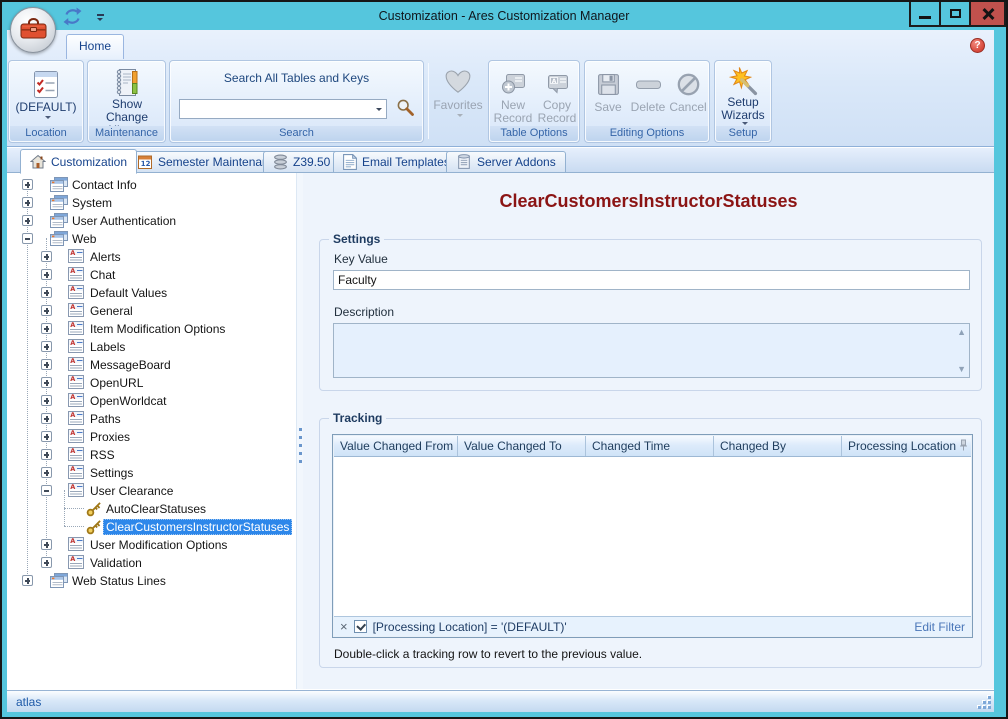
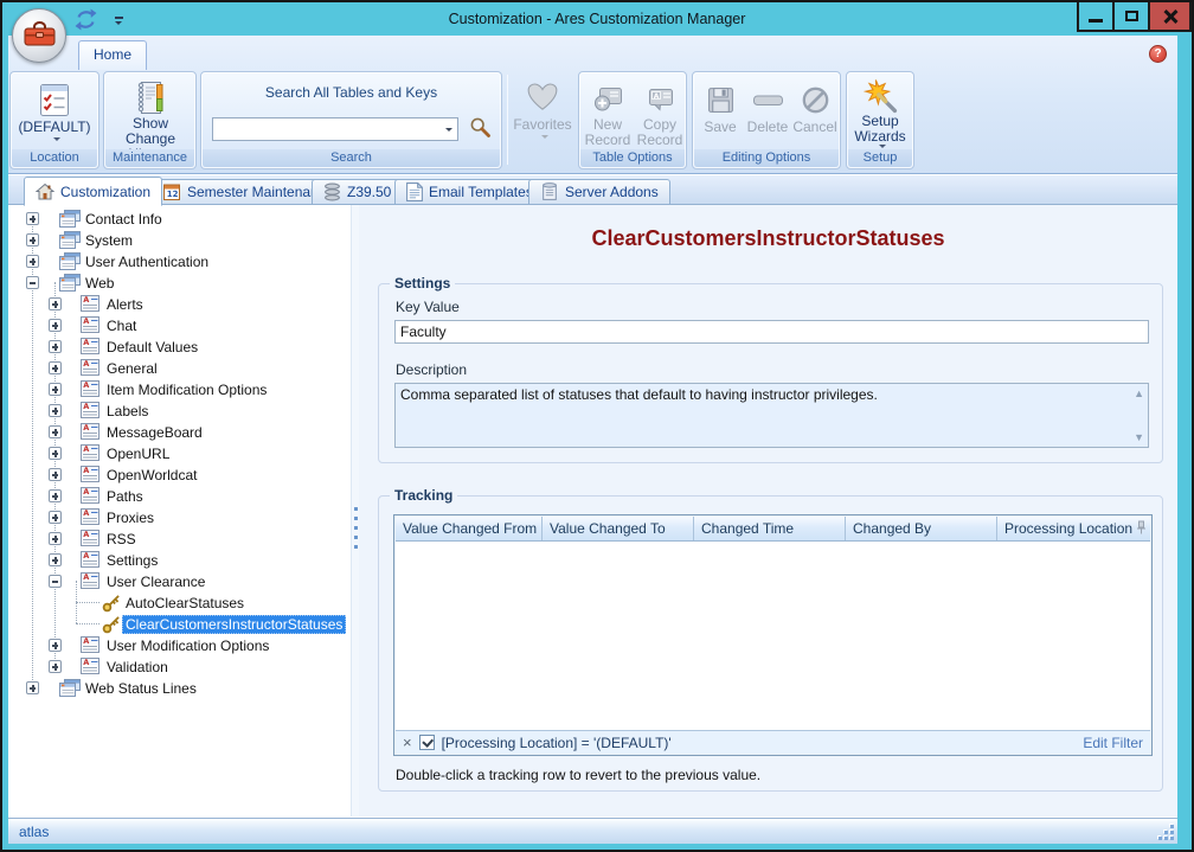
  Customization - Ares Customization Manager
  Home
  ?
  (DEFAULT)
  Location
  Maintenance
  Search All Tables and Keys
  Search
  Favorites
  New Record
  Copy Record
  Table Options
  Save
  Delete
  Cancel
  Editing Options
  Setup Wizards
  Setup
  Customization
  12
  Semester Maintena
  Z39.50
  Email Template
  Server Addons
  Contact Info
  System
  User Authentication
  Web
  A
  Alerts
  A
  Chat
  A
  Default Values
  A
  General
  A
  Item Modification Options
  A
  Labels
  A
  MessageBoard
  A
  OpenURL
  A
  OpenWorldcat
  A
  Paths
  A
  Proxies
  A
  RSS
  A
  Settings
  A
  User Clearance
  AutoClearStatuses
  ClearCustomersInstructorStatuses
  A
  User Modification Options
  A
  Validation
  Web Status Lines
  ClearCustomersInstructorStatuses
  Settings
  Key Value
  Faculty
  Description
+ Comma separated list of statuses that default to having instructor privileges.
  ▲
  ▼
  Tracking
  Value Changed From
  Value Changed To
  Changed Time
  Changed By
  Processing Location
  ×
  [Processing Location] = '(DEFAULT)'
  Edit Filter
  Double-click a tracking row to revert to the previous value.
  atlas
